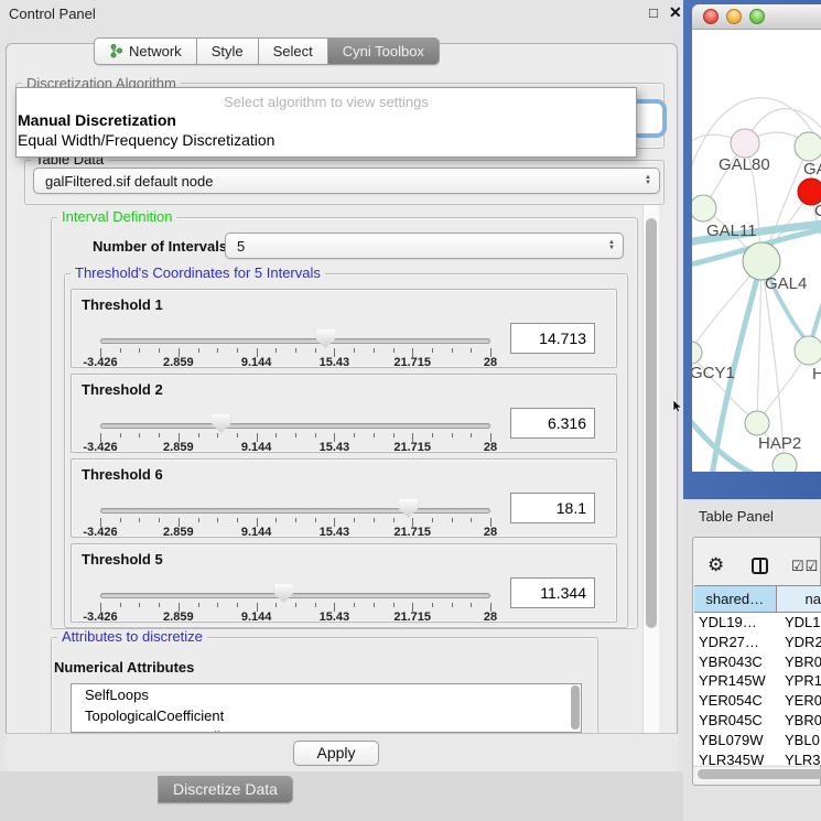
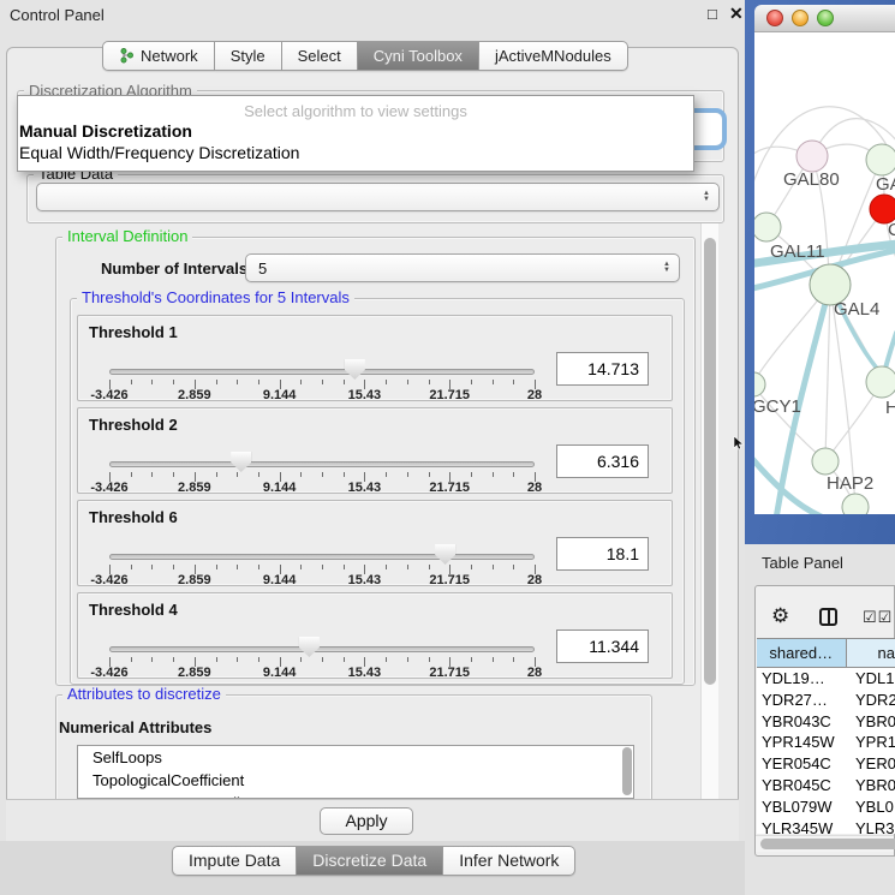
  Control Panel
  □
  ✕
  Network
  Style
  Select
  Cyni Toolbox
+ jActiveMNodules
  Discretization Algorithm
  Select algorithm to view settings
  Manual Discretization
  Equal Width/Frequency Discretization
  Table Data
- galFiltered.sif default node
  Interval Definition
  Number of Intervals
  5
  Threshold's Coordinates for 5 Intervals
  Threshold 1
  -3.426
  2.859
  9.144
  15.43
  21.715
  28
  14.713
  Threshold 2
  -3.426
  2.859
  9.144
  15.43
  21.715
  28
  6.316
  Threshold 6
  -3.426
  2.859
  9.144
  15.43
  21.715
  28
  18.1
- Threshold 5
+ Threshold 4
  -3.426
  2.859
  9.144
  15.43
  21.715
  28
  11.344
  Attributes to discretize
  Numerical Attributes
  SelfLoops
  TopologicalCoefficient
  Apply
+ Impute Data
  Discretize Data
+ Infer Network
  GAL80
  C
  GAL11
  GAL4
  GCY1
  H
  HAP2
  Table Panel
  ⚙
  ☑☑
  shared…
  na
  YDL19…
  YDL1
  YDR27…
  YDR2
  YBR043C
  YBR0
  YPR145W
  YPR1
  YER054C
  YER0
  YBR045C
  YBR0
  YBL079W
  YBL0
  YLR345W
  YLR3
